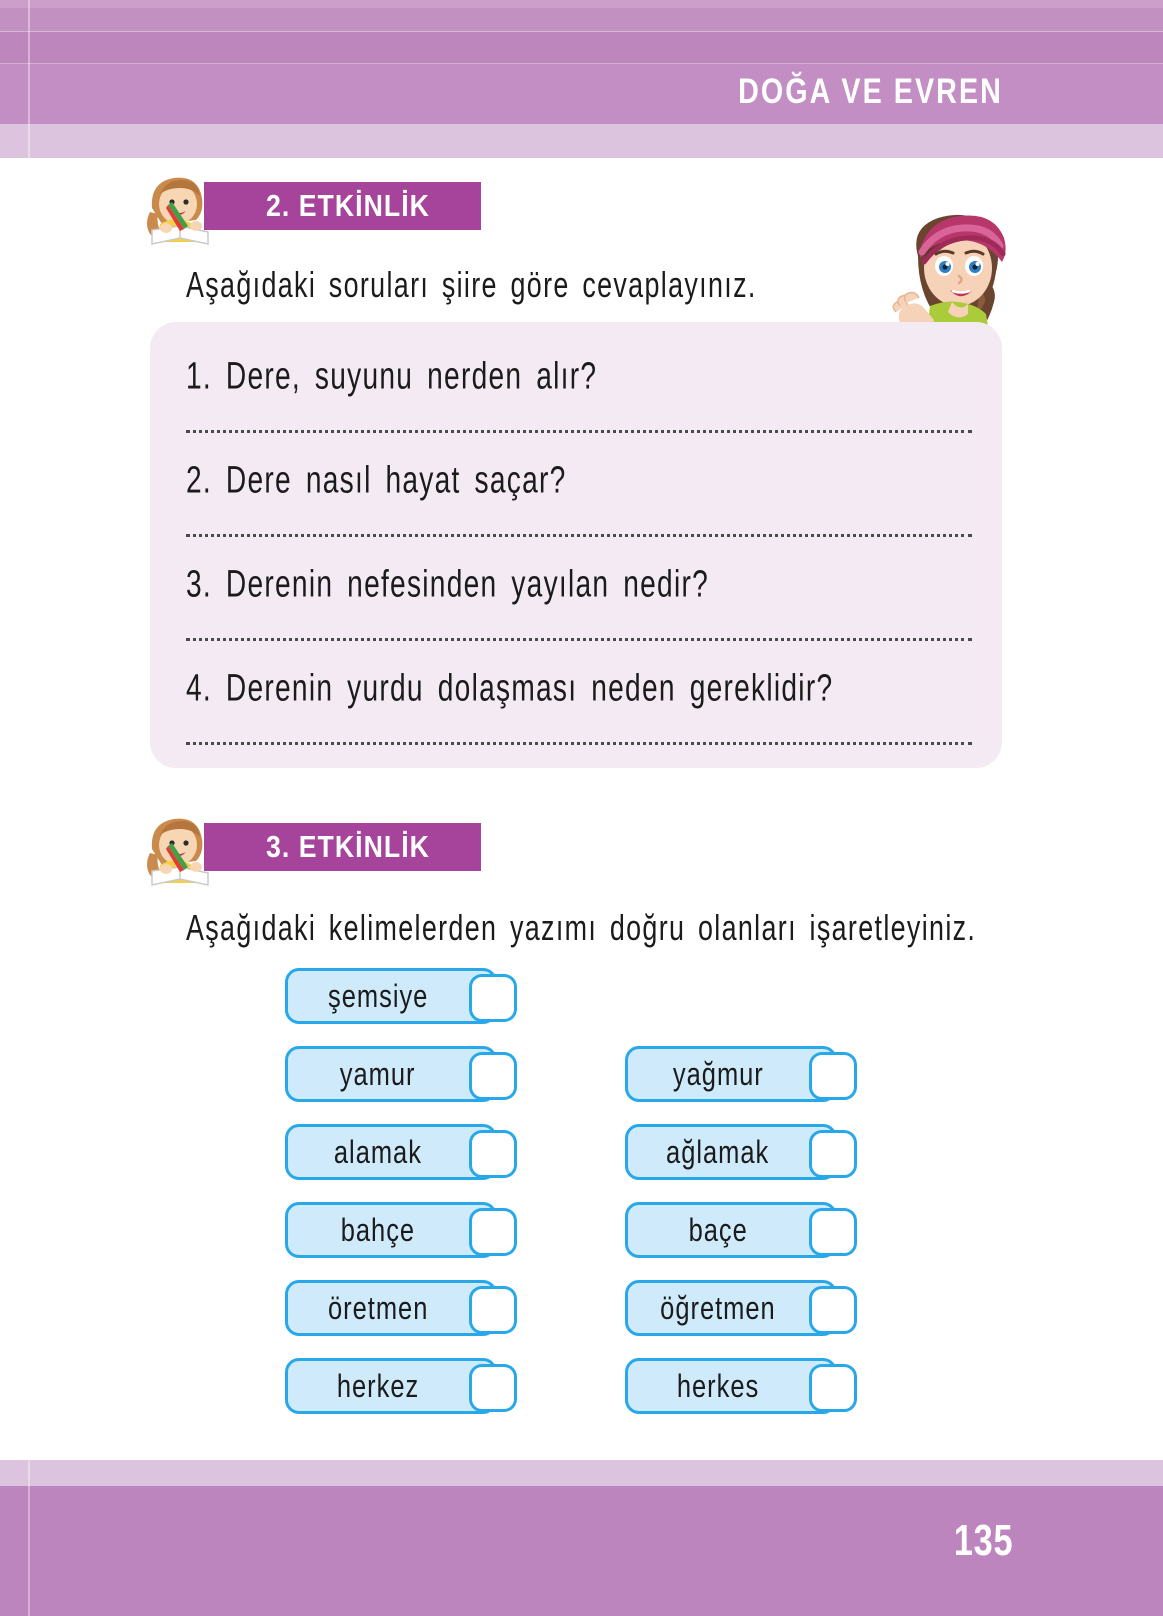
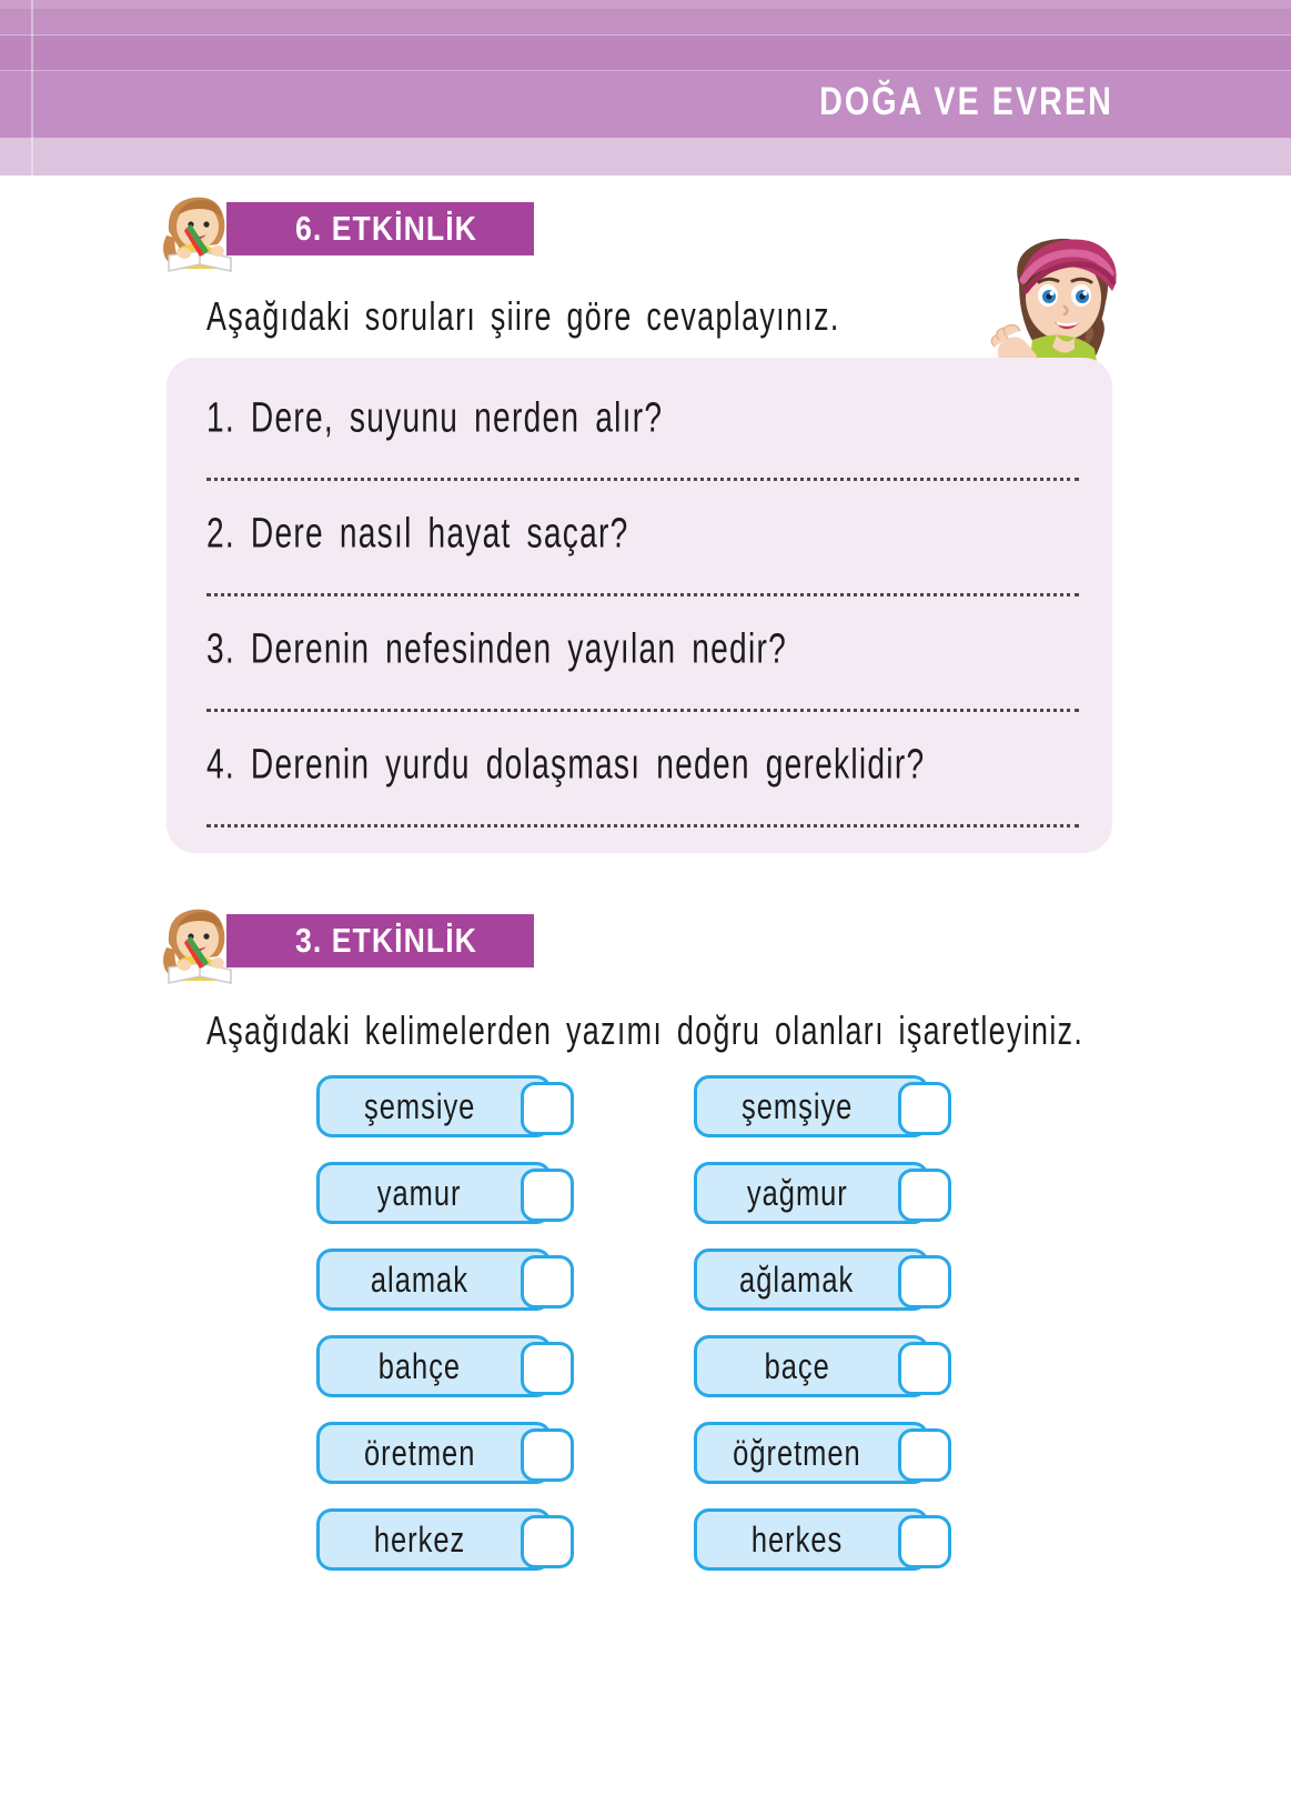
  DOĞA VE EVREN
- 2. ETKİNLİK
+ 6. ETKİNLİK
  Aşağıdaki soruları şiire göre cevaplayınız.
  1. Dere, suyunu nerden alır?
  2. Dere nasıl hayat saçar?
  3. Derenin nefesinden yayılan nedir?
  4. Derenin yurdu dolaşması neden gereklidir?
  3. ETKİNLİK
  Aşağıdaki kelimelerden yazımı doğru olanları işaretleyiniz.
  şemsiye
+ şemşiye
  yamur
  yağmur
  alamak
  ağlamak
  bahçe
  baçe
  öretmen
  öğretmen
  herkez
  herkes
- 135
